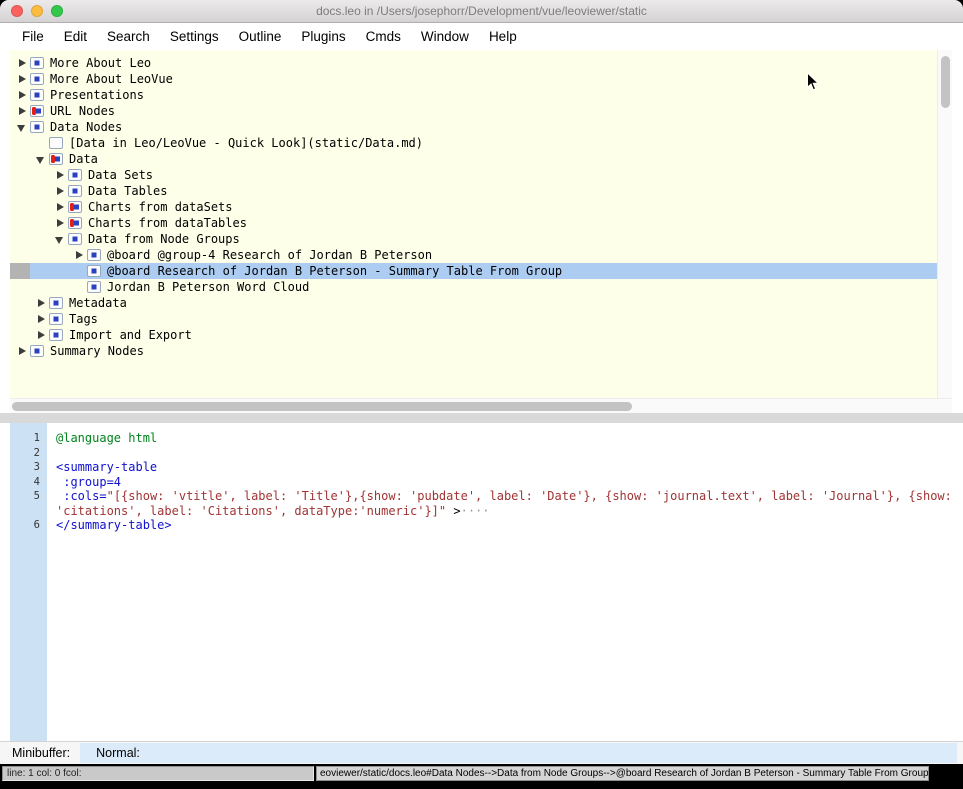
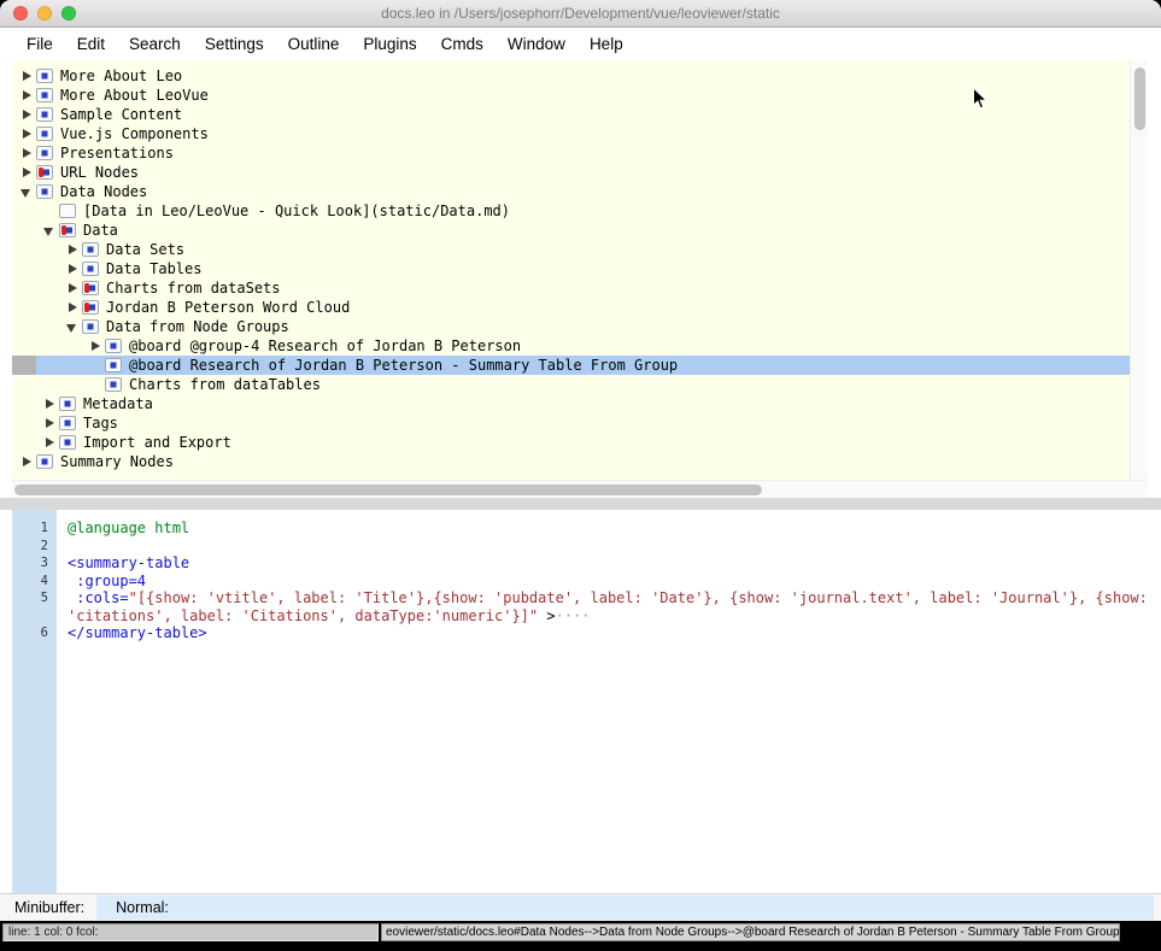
  docs.leo in /Users/josephorr/Development/vue/leoviewer/static
  File
  Edit
  Search
  Settings
  Outline
  Plugins
  Cmds
  Window
  Help
  More About Leo
  More About LeoVue
+ Sample Content
+ Vue.js Components
  Presentations
  URL Nodes
  Data Nodes
  [Data in Leo/LeoVue - Quick Look](static/Data.md)
  Data
  Data Sets
  Data Tables
  Charts from dataSets
- Charts from dataTables
+ Jordan B Peterson Word Cloud
  Data from Node Groups
  @board @group-4 Research of Jordan B Peterson
  @board Research of Jordan B Peterson - Summary Table From Group
- Jordan B Peterson Word Cloud
+ Charts from dataTables
  Metadata
  Tags
  Import and Export
  Summary Nodes
  1
  @language html
  2
  3
  <summary-table
  4
  :group=4
  5
  :cols="[{show: 'vtitle', label: 'Title'},{show: 'pubdate', label: 'Date'}, {show: 'journal.text', label: 'Journal'}, {show: 'citations', label: 'Citations', dataType:'numeric'}]" >····
  6
  </summary-table>
  Minibuffer:
  Normal:
  line: 1 col: 0 fcol:
  eoviewer/static/docs.leo#Data Nodes-->Data from Node Groups-->@board Research of Jordan B Peterson - Summary Table From Group
